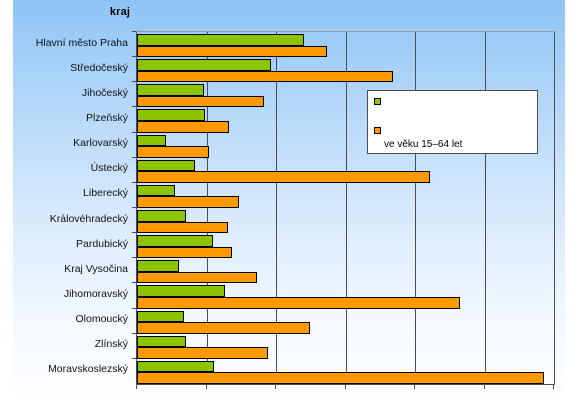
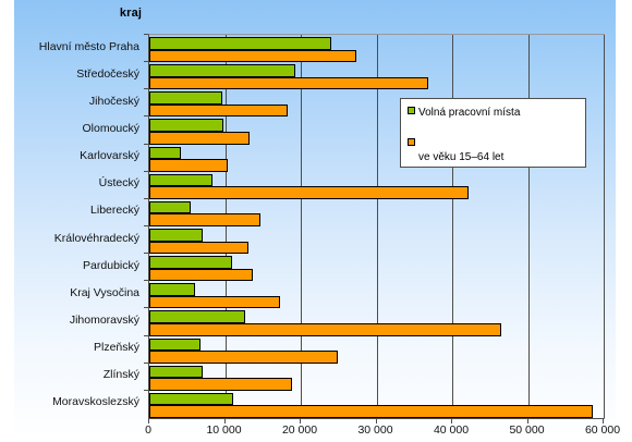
  kraj
  Hlavní město Praha
  Středočeský
  Jihočeský
- Plzeňský
+ Olomoucký
  Karlovarský
  Ústecký
  Liberecký
  Královéhradecký
  Pardubický
  Kraj Vysočina
  Jihomoravský
- Olomoucký
+ Plzeňský
  Zlínský
  Moravskoslezský
+ 0
+ 10 000
+ 20 000
+ 30 000
+ 40 000
+ 50 000
+ 60 000
+ Volná pracovní místa
  ve věku 15–64 let
